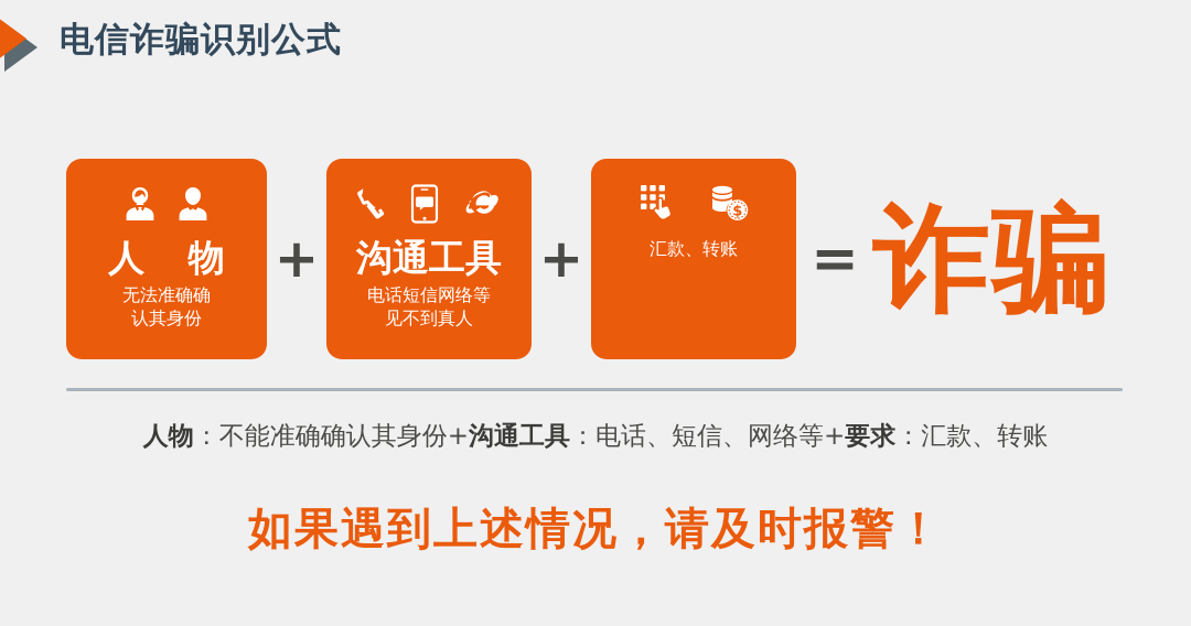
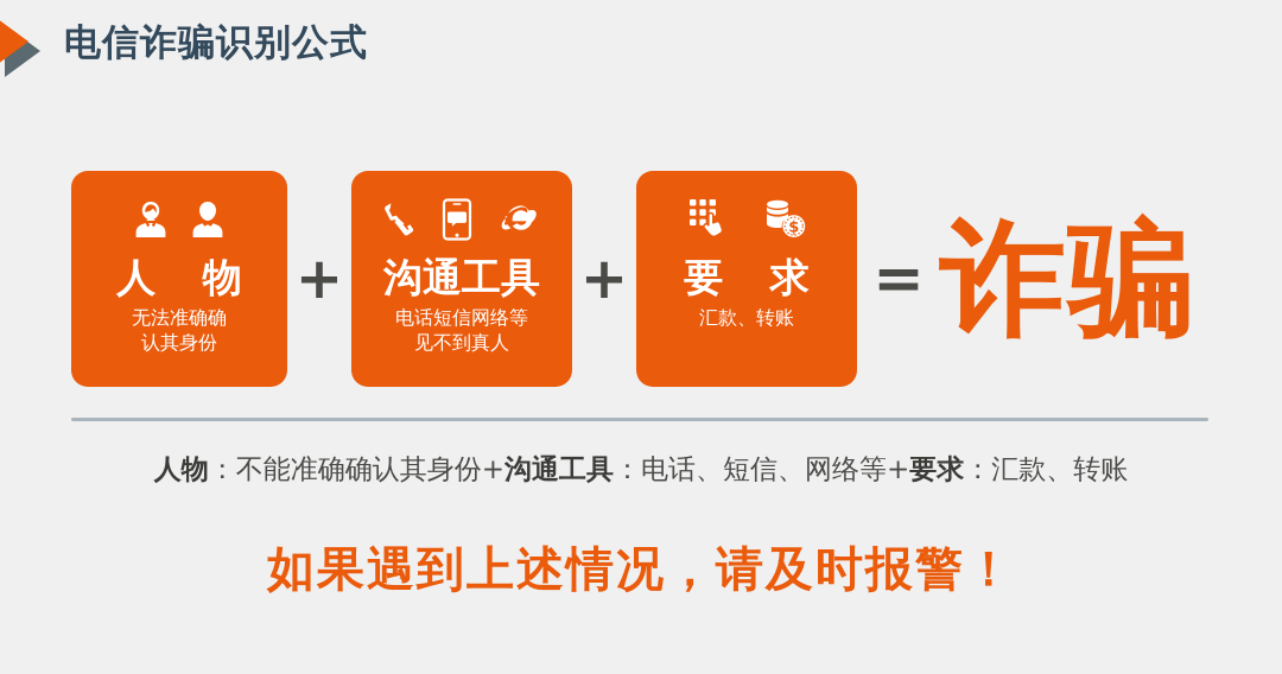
  电信诈骗识别公式
  人 物
  无法准确确
  认其身份
  +
  沟通工具
  电话短信网络等
  见不到真人
  +
  $
+ 要 求
  汇款、转账
  =
  诈骗
  人物：不能准确确认其身份+沟通工具：电话、短信、网络等+要求：汇款、转账
  如果遇到上述情况，请及时报警！
